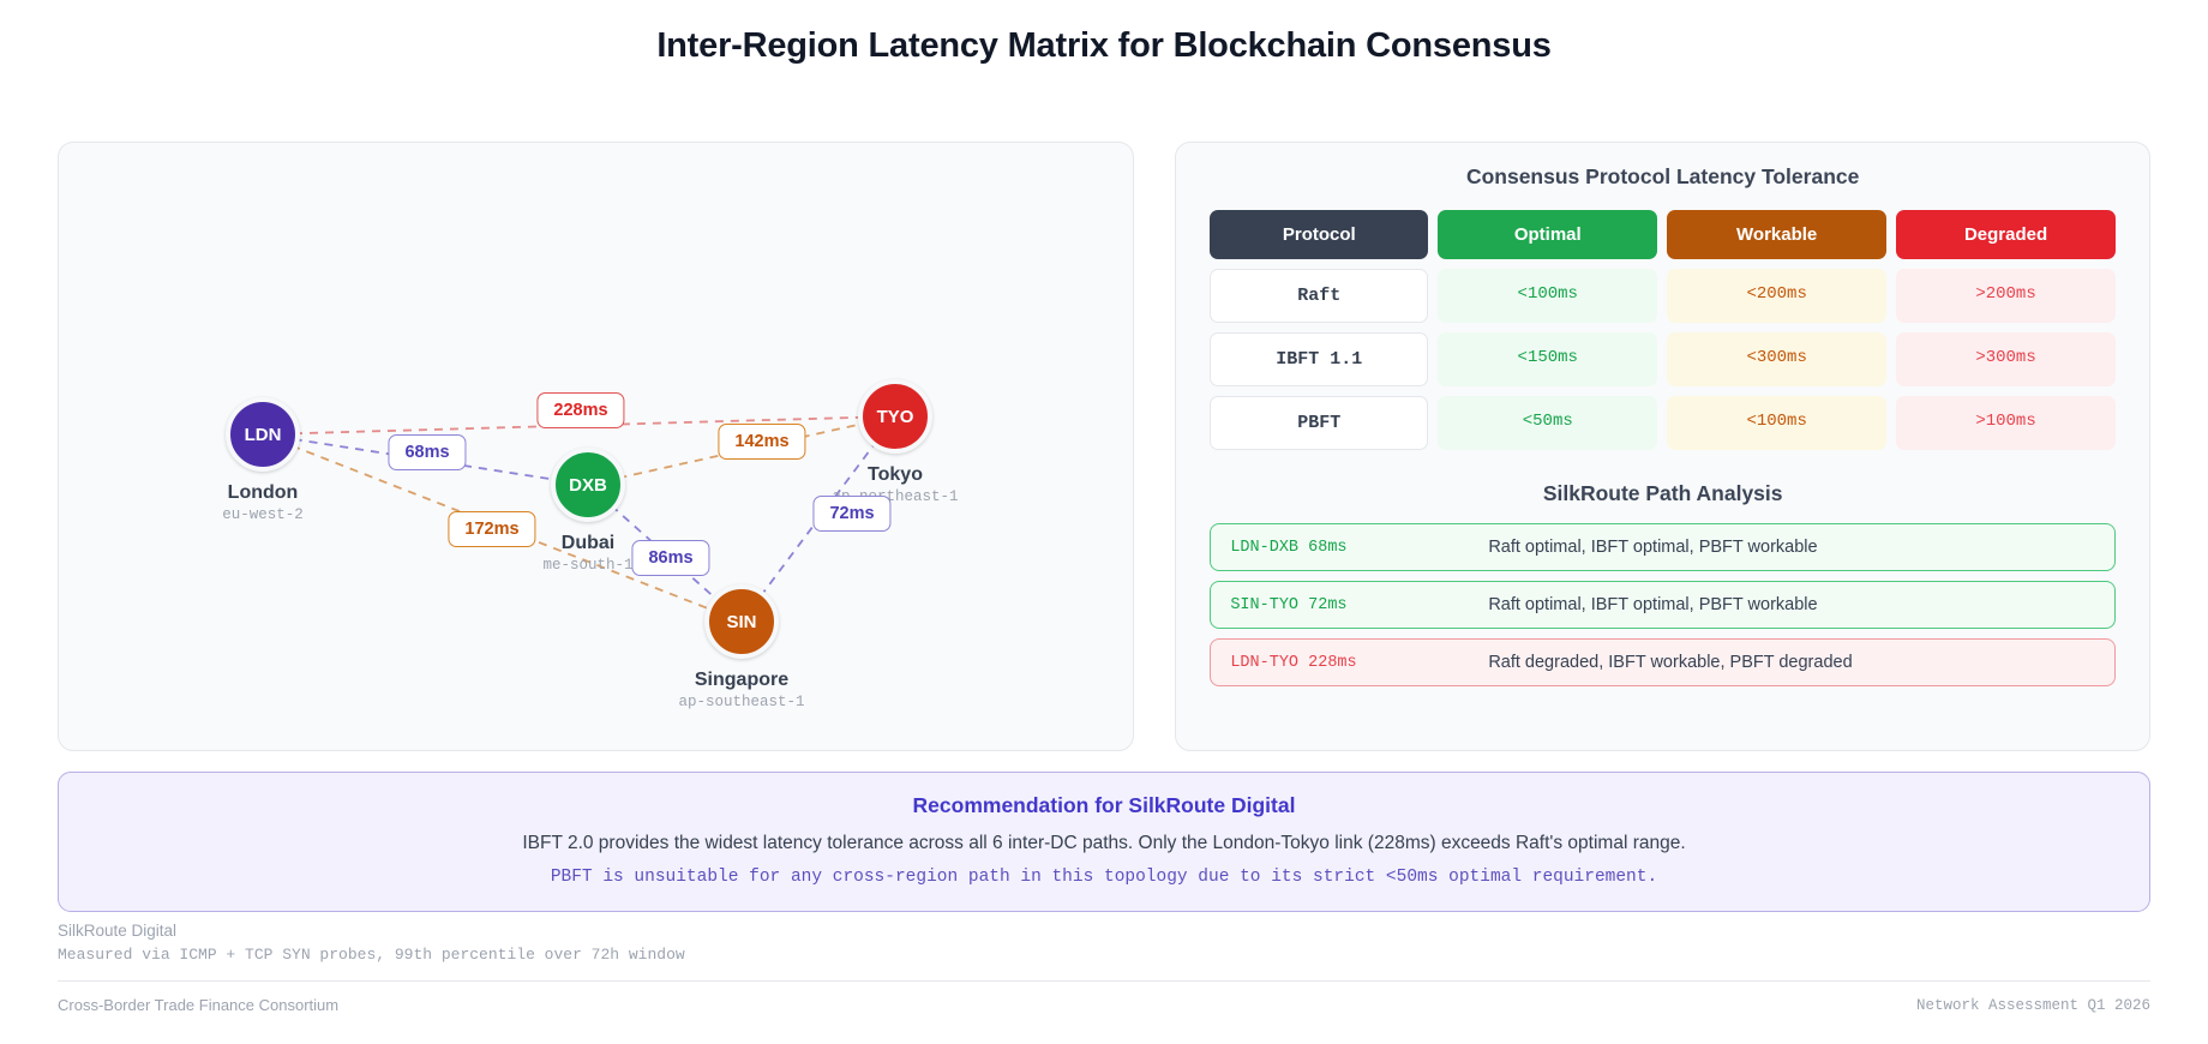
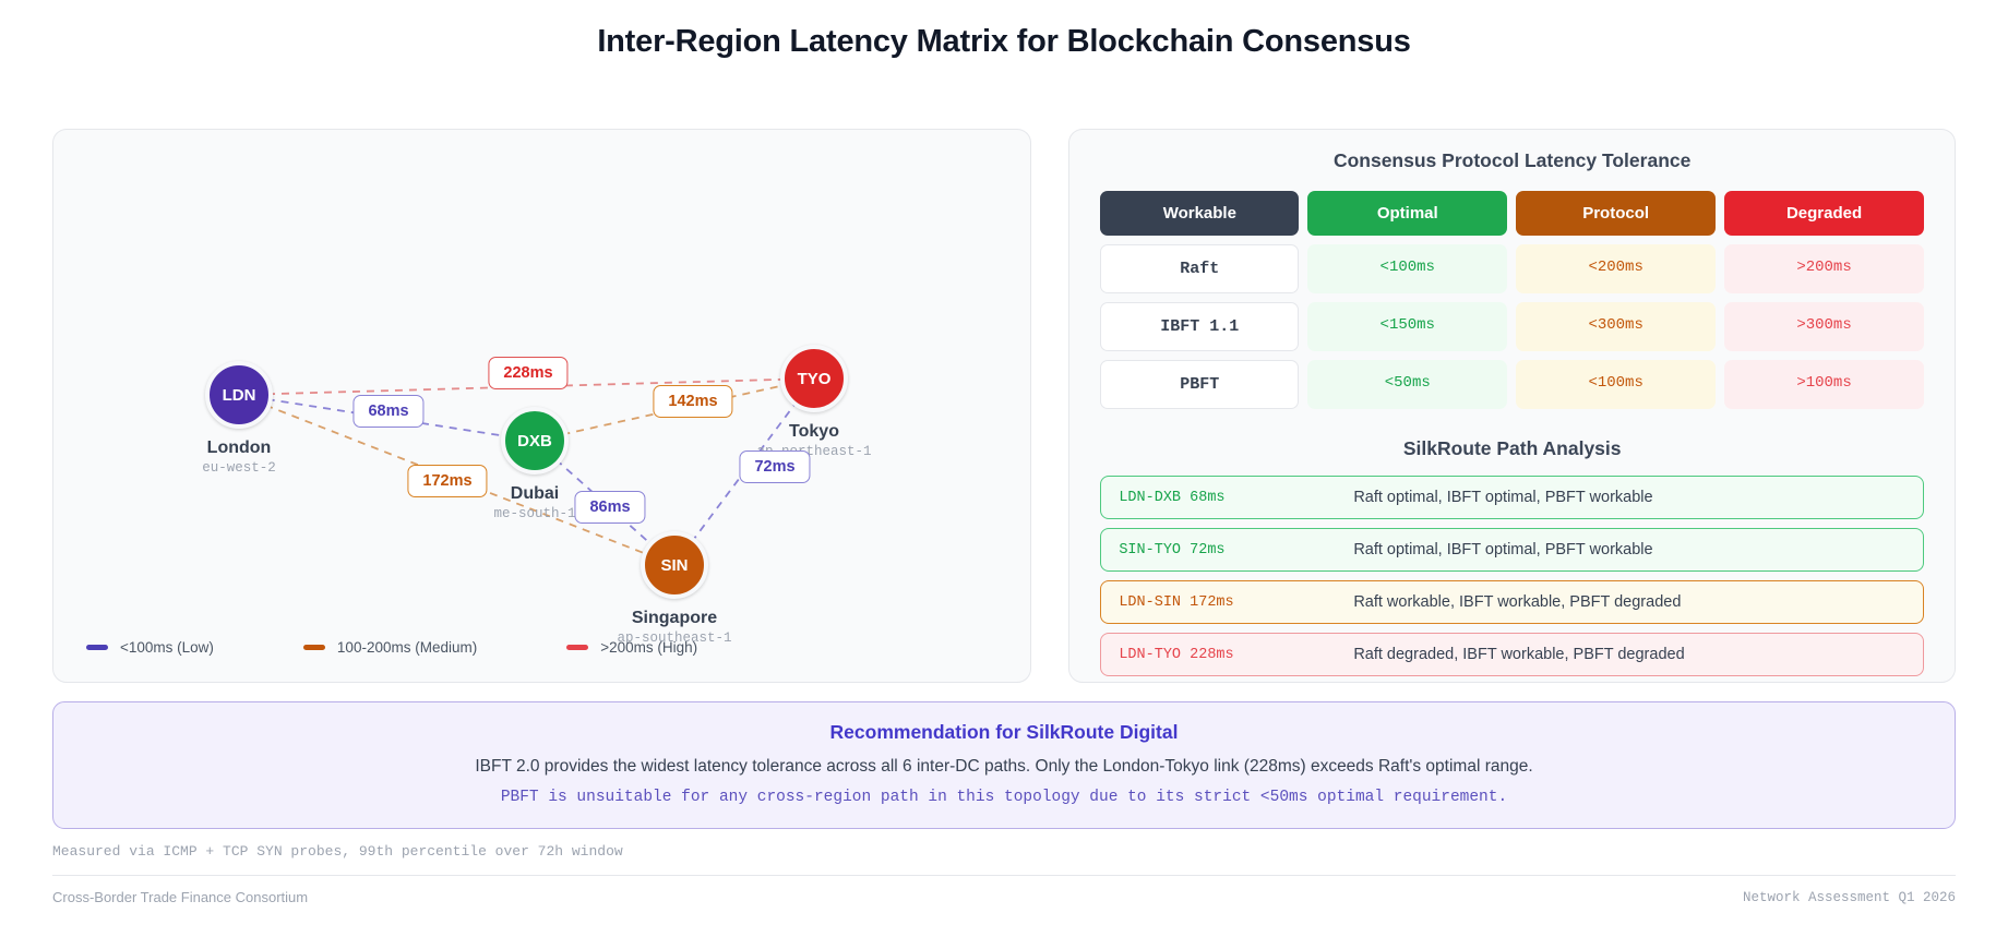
  Inter-Region Latency Matrix for Blockchain Consensus
  LDN
  London
  eu-west-2
  DXB
  Dubai
  me-south-1
  TYO
  Tokyo
  SIN
  Singapore
  ap-southeast-1
  228ms
  68ms
  142ms
  172ms
  86ms
  72ms
+ <100ms (Low)
+ 100-200ms (Medium)
+ >200ms (High)
  Consensus Protocol Latency Tolerance
- Protocol
+ Workable
  Optimal
- Workable
+ Protocol
  Degraded
  Raft
  <100ms
  <200ms
  >200ms
  IBFT 1.1
  <150ms
  <300ms
  >300ms
  PBFT
  <50ms
  <100ms
  >100ms
  SilkRoute Path Analysis
  LDN-DXB 68ms
  Raft optimal, IBFT optimal, PBFT workable
  SIN-TYO 72ms
  Raft optimal, IBFT optimal, PBFT workable
+ LDN-SIN 172ms
+ Raft workable, IBFT workable, PBFT degraded
  LDN-TYO 228ms
  Raft degraded, IBFT workable, PBFT degraded
  Recommendation for SilkRoute Digital
  IBFT 2.0 provides the widest latency tolerance across all 6 inter-DC paths. Only the London-Tokyo link (228ms) exceeds Raft's optimal range.
  PBFT is unsuitable for any cross-region path in this topology due to its strict <50ms optimal requirement.
- SilkRoute Digital
  Measured via ICMP + TCP SYN probes, 99th percentile over 72h window
  Cross-Border Trade Finance Consortium
  Network Assessment Q1 2026
